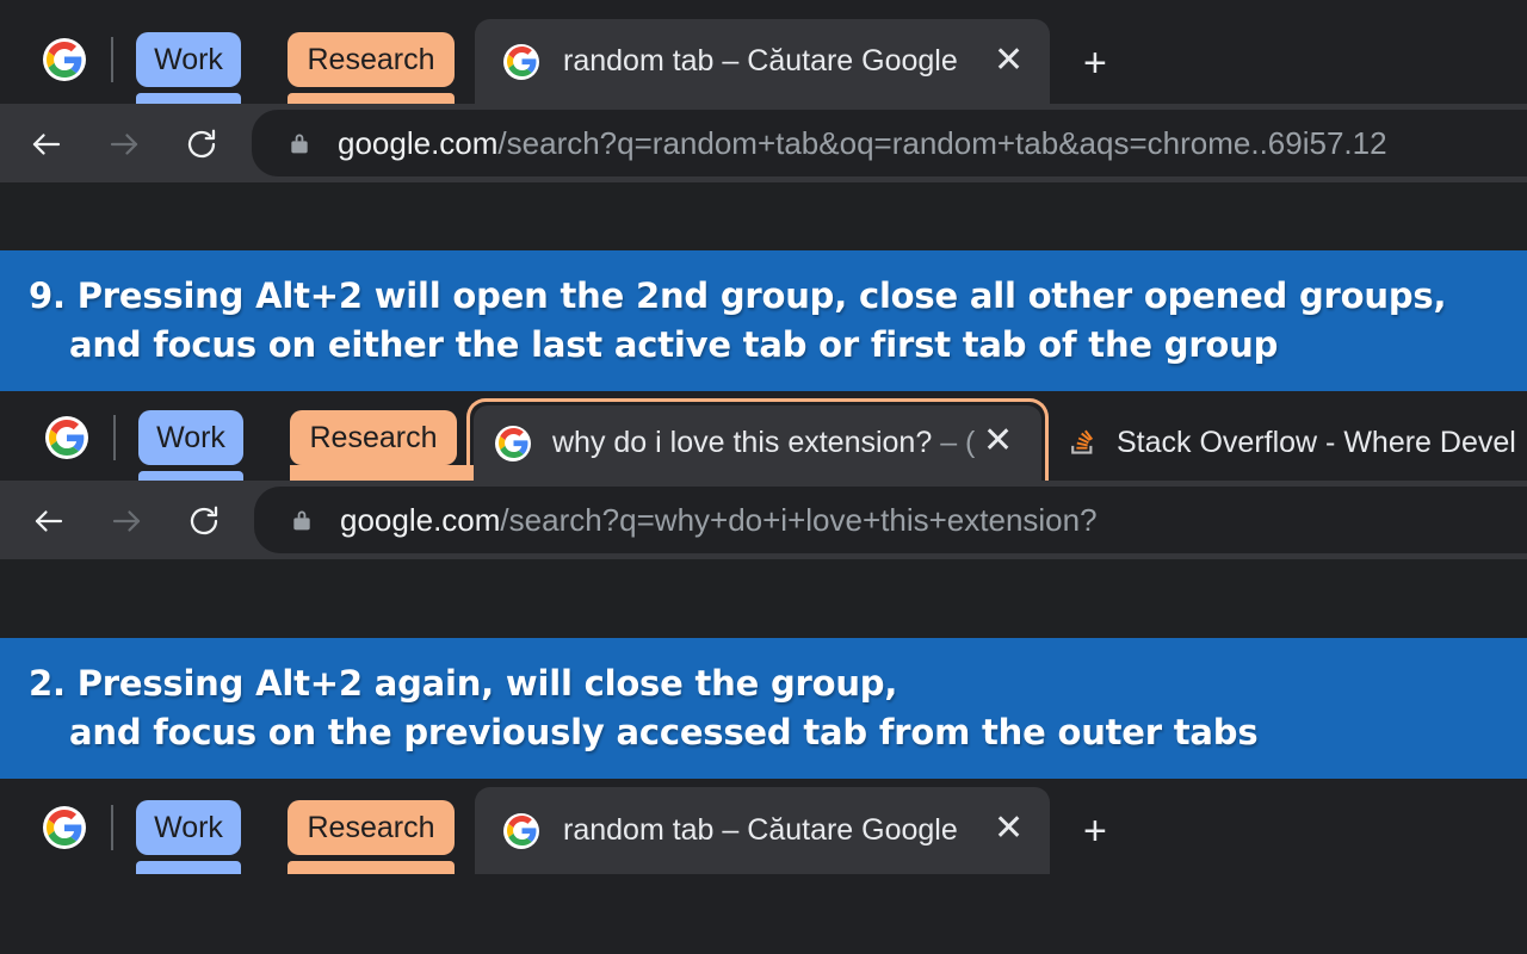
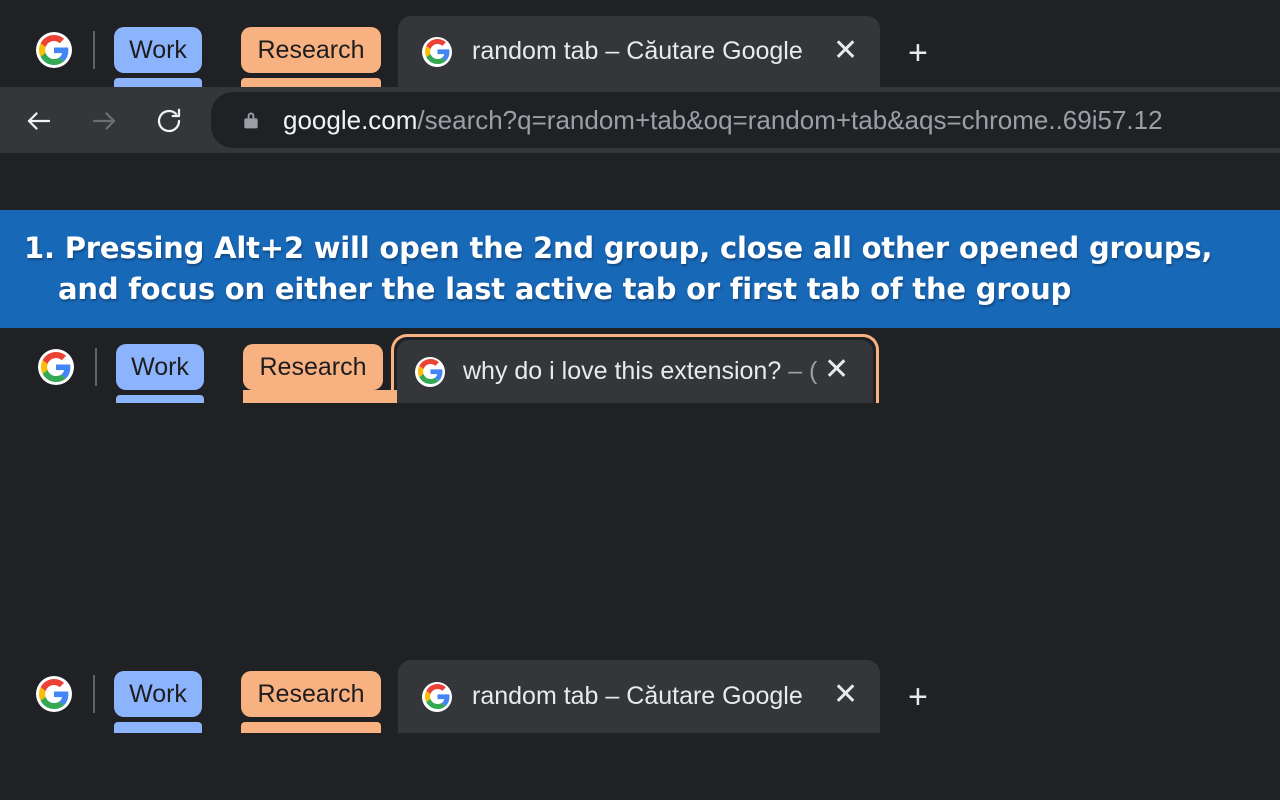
  Work
  Research
  random tab – Căutare Google
  ✕
  +
  google.com/search?q=random+tab&oq=random+tab&aqs=chrome..69i57.12
- 9. Pressing Alt+2 will open the 2nd group, close all other opened groups,
+ 1. Pressing Alt+2 will open the 2nd group, close all other opened groups,
  and focus on either the last active tab or first tab of the group
  Work
  Research
  why do i love this extension? – (
  ✕
- Stack Overflow - Where Devel
- google.com/search?q=why+do+i+love+this+extension?
- 2. Pressing Alt+2 again, will close the group,
- and focus on the previously accessed tab from the outer tabs
  Work
  Research
  random tab – Căutare Google
  ✕
  +
